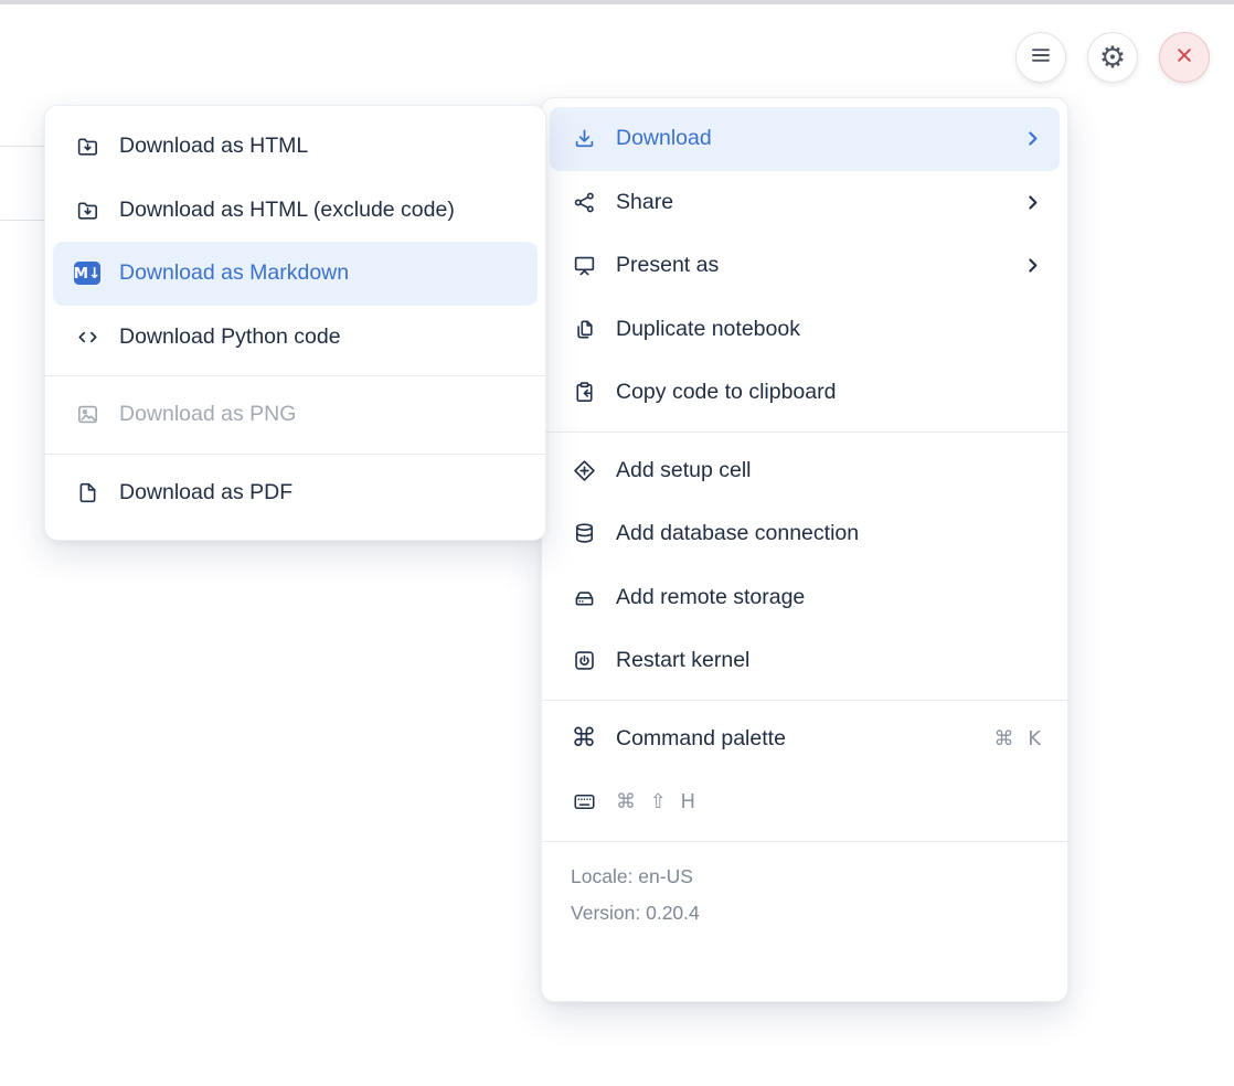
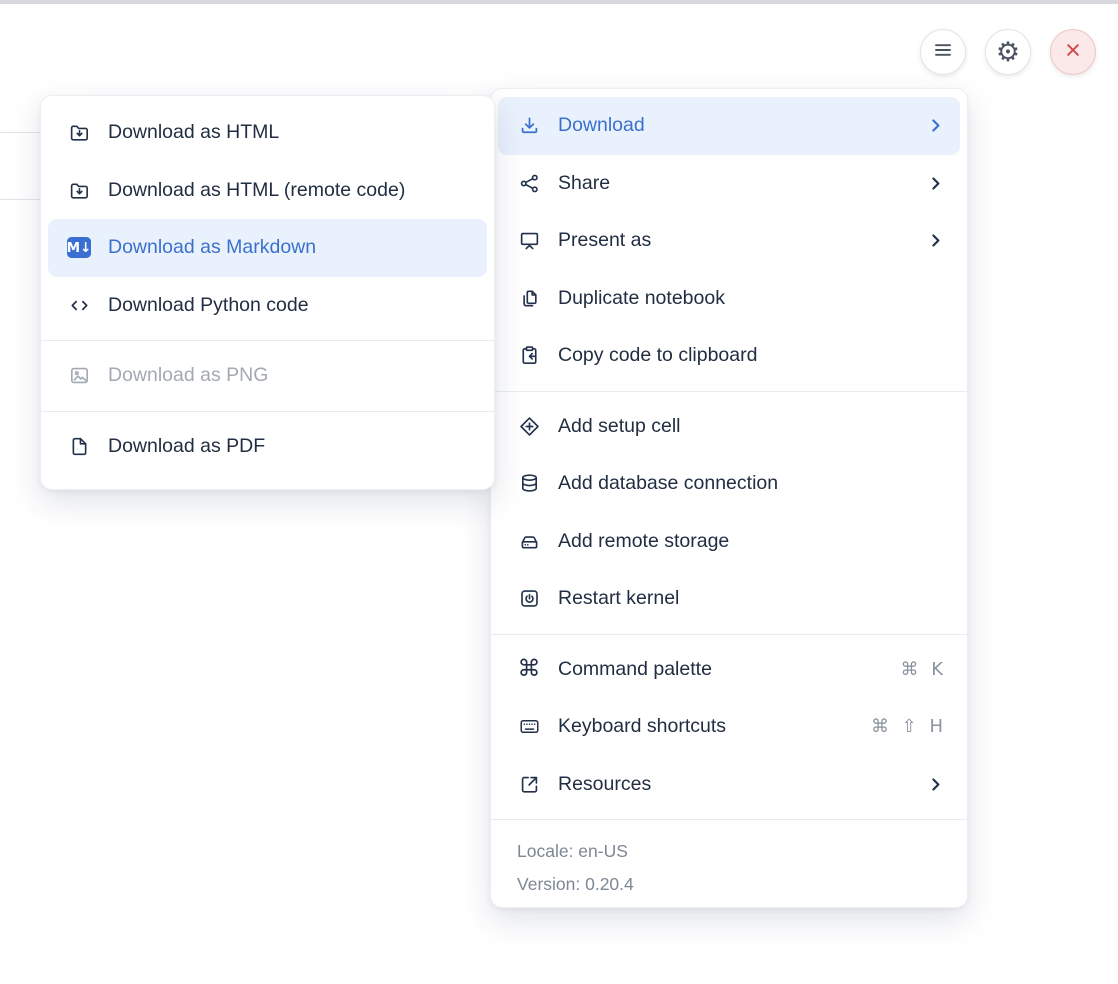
  ⚙
  Download as HTML
- Download as HTML (exclude code)
+ Download as HTML (remote code)
  M↓
  Download as Markdown
  Download Python code
  Download as PNG
  Download as PDF
  Download
  Share
  Present as
  Duplicate notebook
  Copy code to clipboard
  Add setup cell
  Add database connection
  Add remote storage
  Restart kernel
  ⌘
  Command palette
  ⌘ K
+ Keyboard shortcuts
  ⌘ ⇧ H
+ Resources
  Locale: en-US
  Version: 0.20.4
